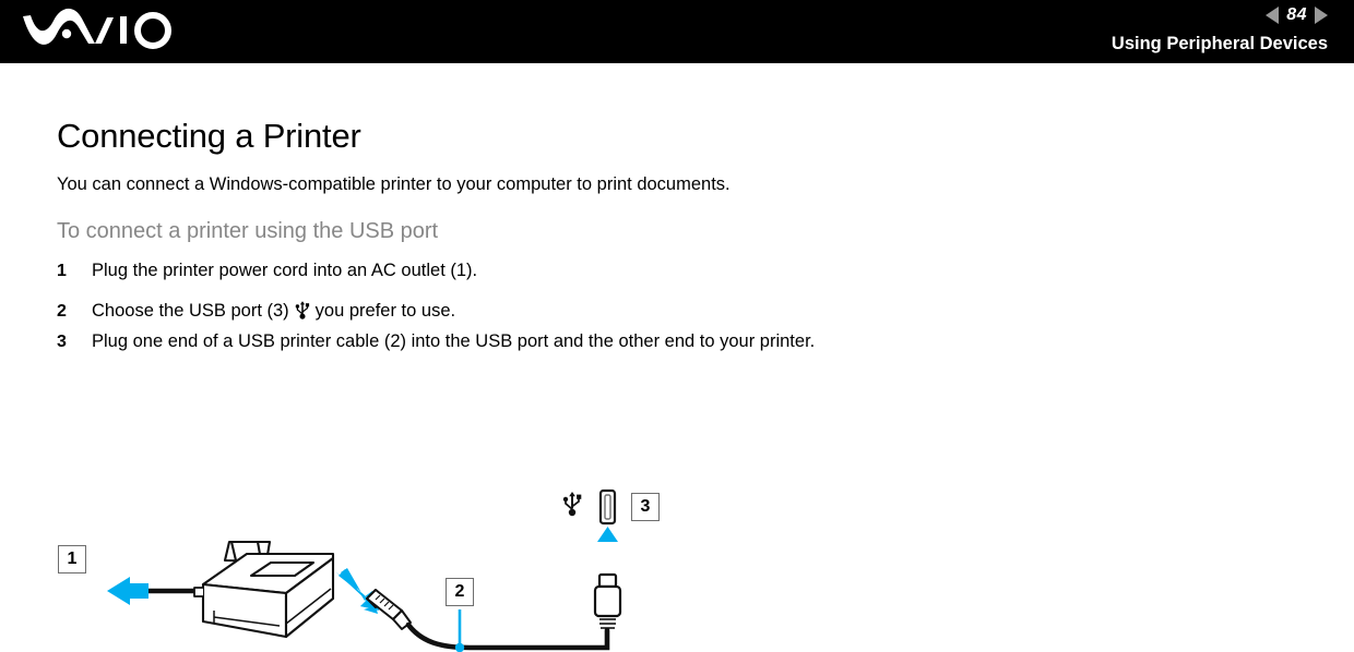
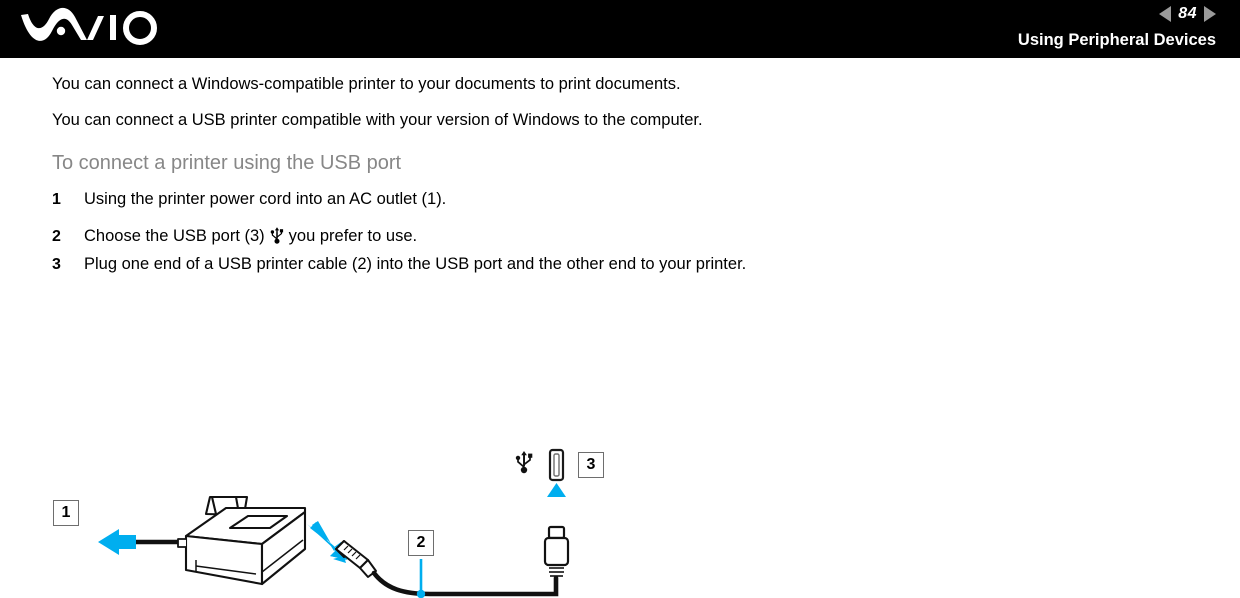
  84
  Using Peripheral Devices
- Connecting a Printer
- You can connect a Windows-compatible printer to your computer to print documents.
+ You can connect a Windows-compatible printer to your documents to print documents.
+ You can connect a USB printer compatible with your version of Windows to the computer.
  To connect a printer using the USB port
  1
- Plug the printer power cord into an AC outlet (1).
+ Using the printer power cord into an AC outlet (1).
  2
  Choose the USB port (3) you prefer to use.
  3
  Plug one end of a USB printer cable (2) into the USB port and the other end to your printer.
  1
  2
  3
